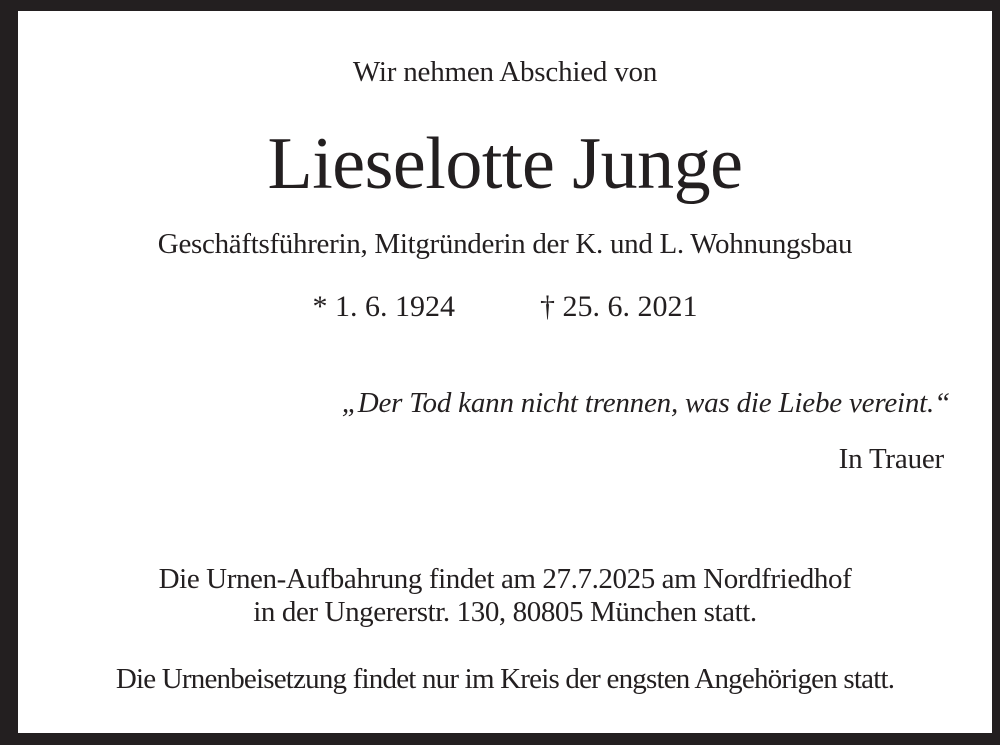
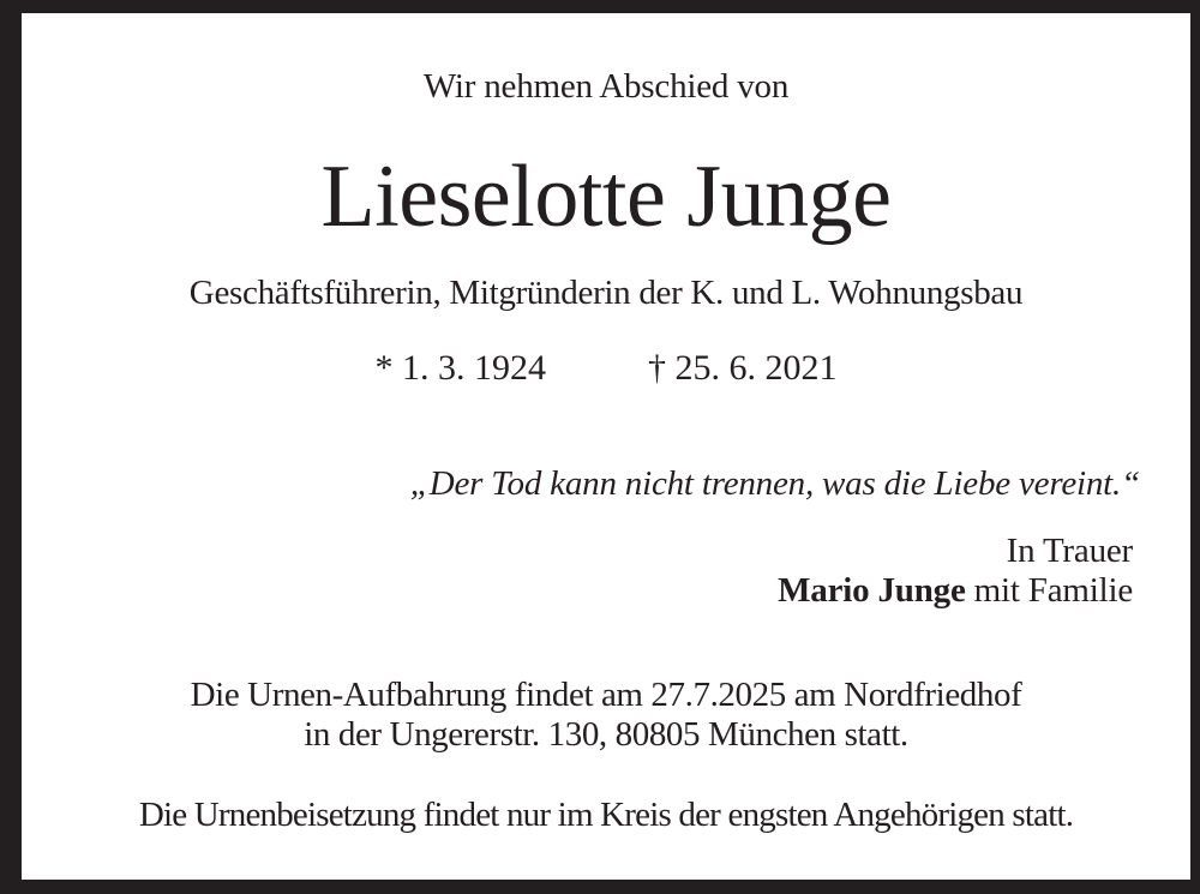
  Wir nehmen Abschied von
  Lieselotte Junge
  Geschäftsführerin, Mitgründerin der K. und L. Wohnungsbau
- * 1. 6. 1924
+ * 1. 3. 1924
  † 25. 6. 2021
  „Der Tod kann nicht trennen, was die Liebe vereint.“
  In Trauer
+ Mario Junge mit Familie
  Die Urnen-Aufbahrung findet am 27.7.2025 am Nordfriedhof
  in der Ungererstr. 130, 80805 München statt.
  Die Urnenbeisetzung findet nur im Kreis der engsten Angehörigen statt.
